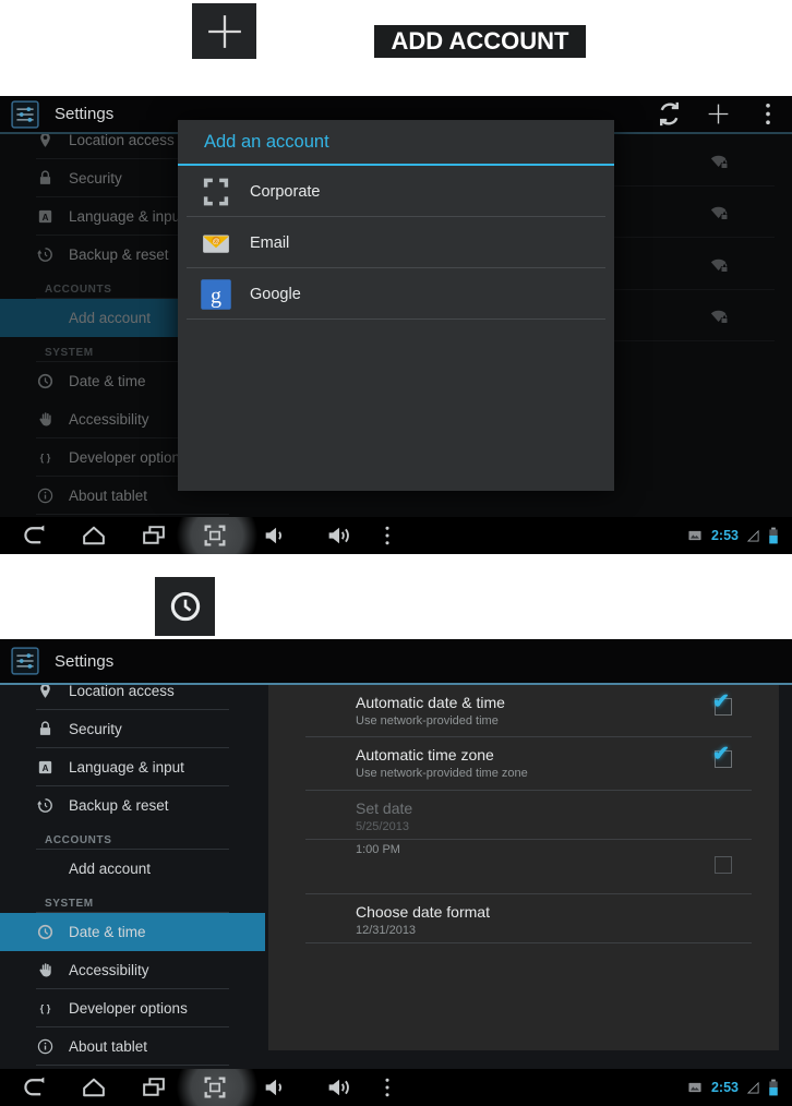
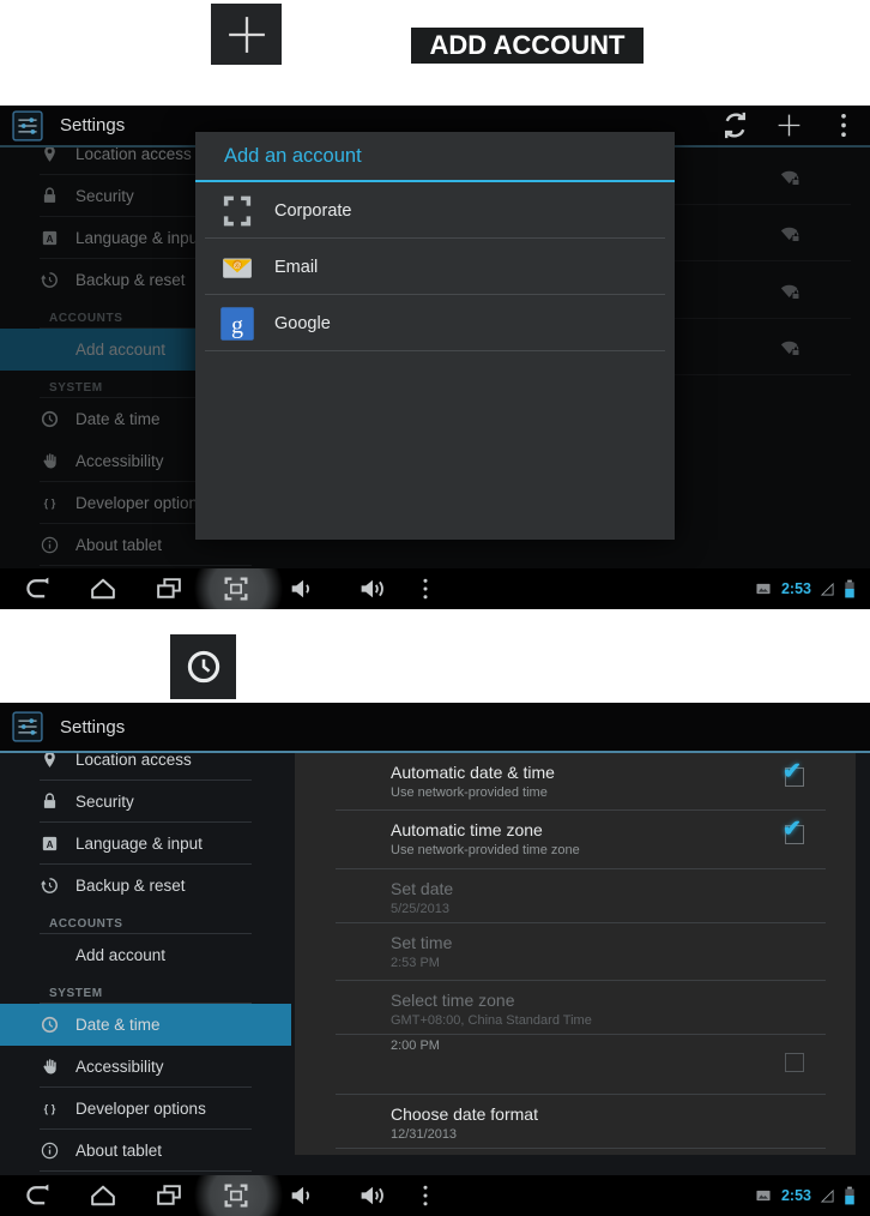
  ADD ACCOUNT
  Settings
  Location access
  Security
  A
  Language & inpu
  Backup & reset
  ACCOUNTS
  Add account
  SYSTEM
  Date & time
  Accessibility
  { }
  Developer option
  About tablet
  Add an account
  Corporate
  Email
  g
  Google
  2:53
  Settings
  Location access
  Security
  A
  Language & input
  Backup & reset
  ACCOUNTS
  Add account
  SYSTEM
  Date & time
  Accessibility
  { }
  Developer options
  About tablet
  Automatic date & time
  Use network-provided time
  ✔
  Automatic time zone
  Use network-provided time zone
  ✔
  Set date
  5/25/2013
+ Set time
+ 2:53 PM
+ Select time zone
+ GMT+08:00, China Standard Time
- 1:00 PM
+ 2:00 PM
  Choose date format
  12/31/2013
  2:53
